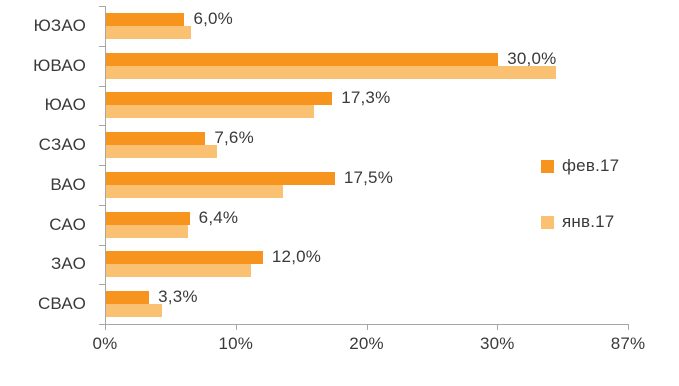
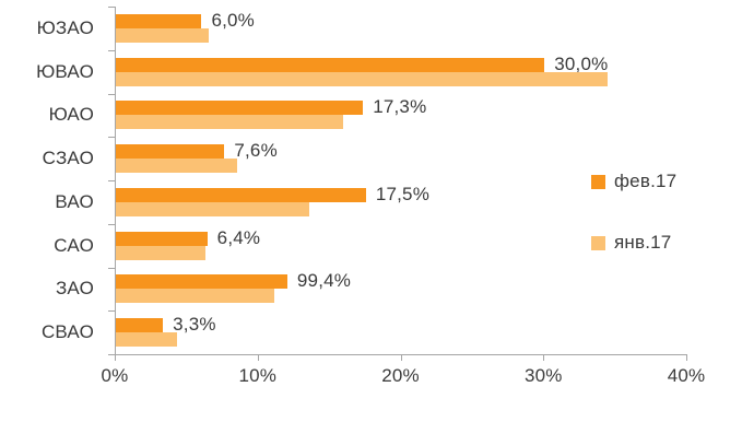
  ЮЗАО
  ЮВАО
  ЮАО
  СЗАО
  ВАО
  САО
  ЗАО
  СВАО
  6,0%
  30,0%
  17,3%
  7,6%
  17,5%
  6,4%
- 12,0%
+ 99,4%
  3,3%
  0%
  10%
  20%
  30%
- 87%
+ 40%
  фев.17
  янв.17
